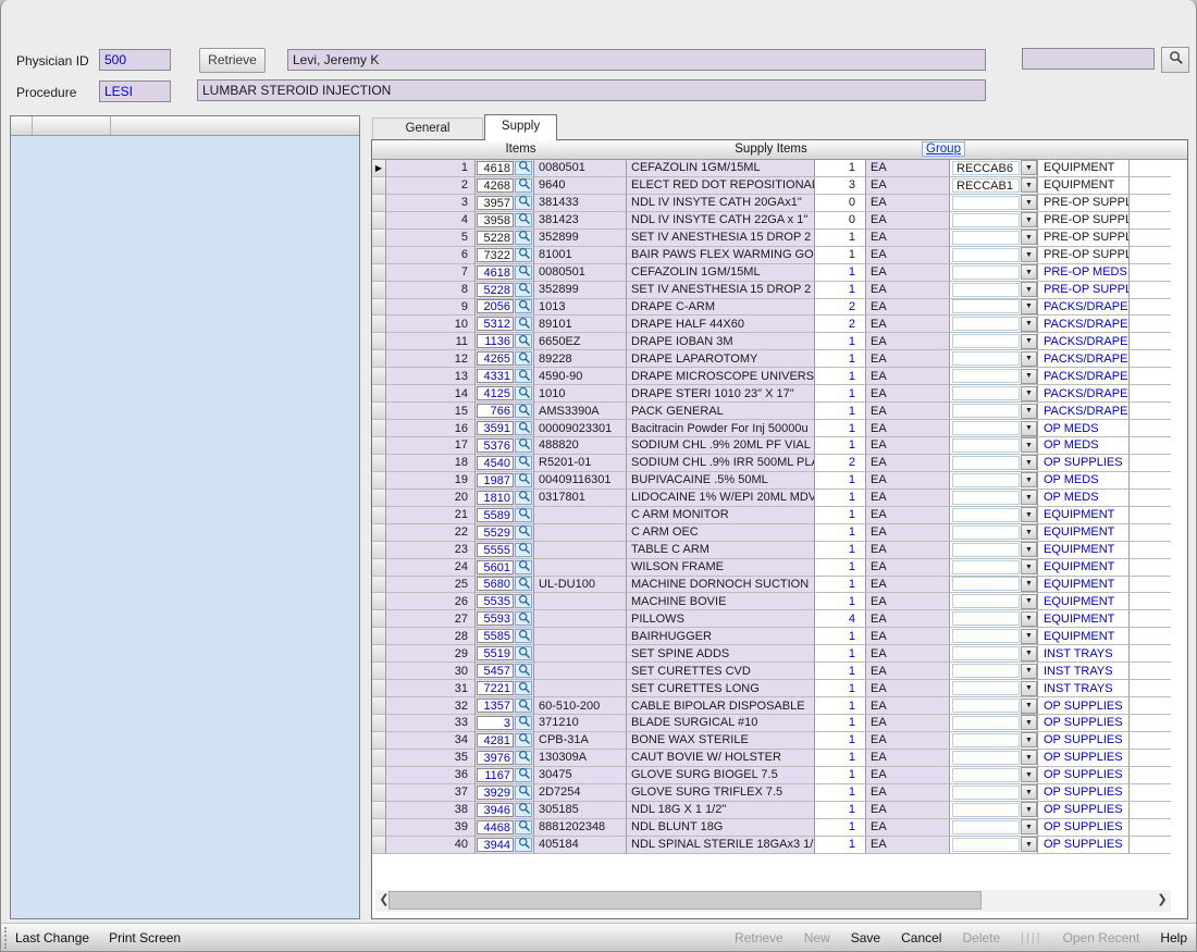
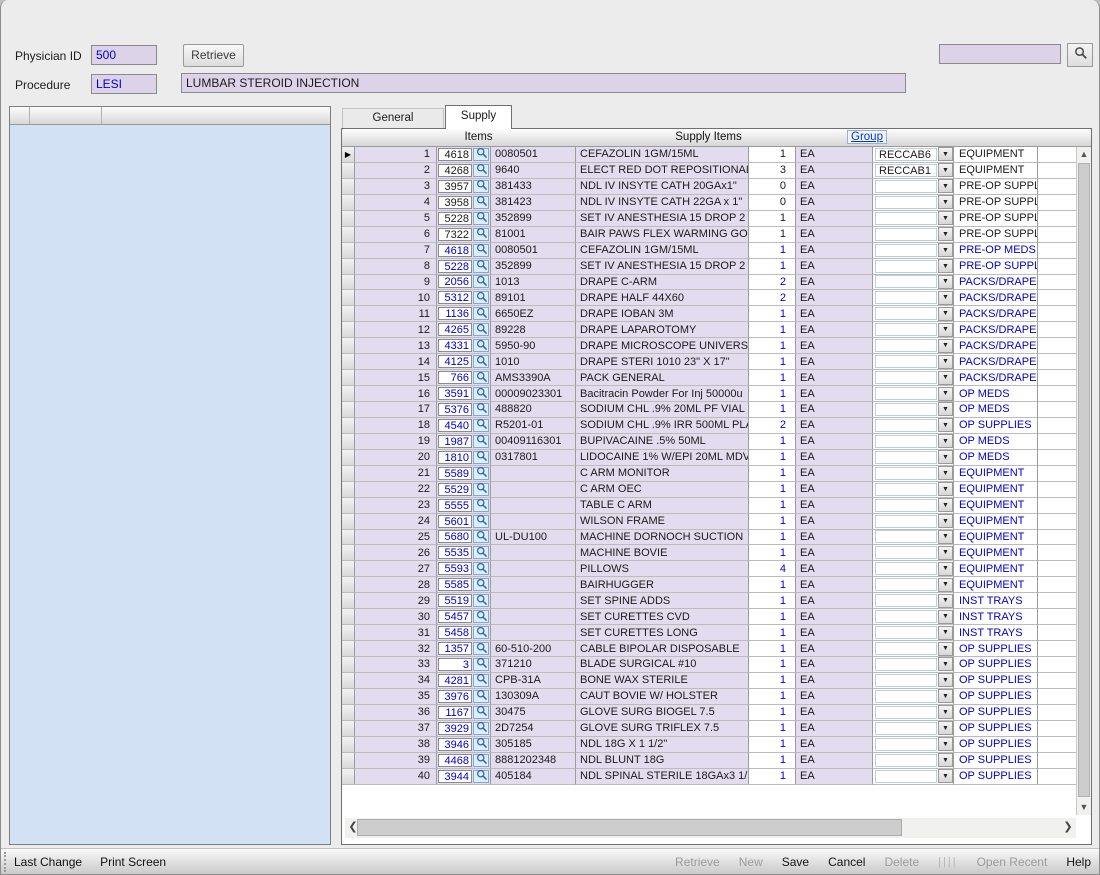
  Physician ID
  500
  Retrieve
- Levi, Jeremy K
  Procedure
  LESI
  LUMBAR STEROID INJECTION
  Supply Items
  Supply Items
  Group
  ▶
  1
  4618
  0080501
  CEFAZOLIN 1GM/15ML
  1
  EA
  RECCAB6
  EQUIPMENT
  2
  4268
  9640
  ELECT RED DOT REPOSITIONA
  3
  EA
  RECCAB1
  EQUIPMENT
  3
  3957
  381433
  NDL IV INSYTE CATH 20GAx1"
  0
  EA
  PRE-OP SUPP
  4
  3958
  381423
  NDL IV INSYTE CATH 22GA x 1"
  0
  EA
  PRE-OP SUPP
  5
  5228
  352899
  SET IV ANESTHESIA 15 DROP 2
  1
  EA
  PRE-OP SUPP
  6
  7322
  81001
  BAIR PAWS FLEX WARMING GO
  1
  EA
  PRE-OP SUPP
  7
  4618
  0080501
  CEFAZOLIN 1GM/15ML
  1
  EA
  PRE-OP MEDS
  8
  5228
  352899
  SET IV ANESTHESIA 15 DROP 2
  1
  EA
  PRE-OP SUPP
  9
  2056
  1013
  DRAPE C-ARM
  2
  EA
  PACKS/DRAPE
  10
  5312
  89101
  DRAPE HALF 44X60
  2
  EA
  PACKS/DRAPE
  11
  1136
  6650EZ
  DRAPE IOBAN 3M
  1
  EA
  PACKS/DRAPE
  12
  4265
  89228
  DRAPE LAPAROTOMY
  1
  EA
  PACKS/DRAPE
  13
  4331
- 4590-90
+ 5950-90
  DRAPE MICROSCOPE UNIVERS
  1
  EA
  PACKS/DRAPE
  14
  4125
  1010
  DRAPE STERI 1010 23" X 17"
  1
  EA
  PACKS/DRAPE
  15
  766
  AMS3390A
  PACK GENERAL
  1
  EA
  PACKS/DRAPE
  16
  3591
  00009023301
  Bacitracin Powder For Inj 50000u
  1
  EA
  OP MEDS
  17
  5376
  488820
  SODIUM CHL .9% 20ML PF VIAL
  1
  EA
  OP MEDS
  18
  4540
  R5201-01
  SODIUM CHL .9% IRR 500ML PL
  2
  EA
  OP SUPPLIES
  19
  1987
  00409116301
  BUPIVACAINE .5% 50ML
  1
  EA
  OP MEDS
  20
  1810
  0317801
  LIDOCAINE 1% W/EPI 20ML MDV
  1
  EA
  OP MEDS
  21
  5589
  C ARM MONITOR
  1
  EA
  EQUIPMENT
  22
  5529
  C ARM OEC
  1
  EA
  EQUIPMENT
  23
  5555
  TABLE C ARM
  1
  EA
  EQUIPMENT
  24
  5601
  WILSON FRAME
  1
  EA
  EQUIPMENT
  25
  5680
  UL-DU100
  MACHINE DORNOCH SUCTION
  1
  EA
  EQUIPMENT
  26
  5535
  MACHINE BOVIE
  1
  EA
  EQUIPMENT
  27
  5593
  PILLOWS
  4
  EA
  EQUIPMENT
  28
  5585
  BAIRHUGGER
  1
  EA
  EQUIPMENT
  29
  5519
  SET SPINE ADDS
  1
  EA
  INST TRAYS
  30
  5457
  SET CURETTES CVD
  1
  EA
  INST TRAYS
  31
- 7221
+ 5458
  SET CURETTES LONG
  1
  EA
  INST TRAYS
  32
  1357
  60-510-200
  CABLE BIPOLAR DISPOSABLE
  1
  EA
  OP SUPPLIES
  33
  3
  371210
  BLADE SURGICAL #10
  1
  EA
  OP SUPPLIES
  34
  4281
  CPB-31A
  BONE WAX STERILE
  1
  EA
  OP SUPPLIES
  35
  3976
  130309A
  CAUT BOVIE W/ HOLSTER
  1
  EA
  OP SUPPLIES
  36
  1167
  30475
  GLOVE SURG BIOGEL 7.5
  1
  EA
  OP SUPPLIES
  37
  3929
  2D7254
  GLOVE SURG TRIFLEX 7.5
  1
  EA
  OP SUPPLIES
  38
  3946
  305185
  NDL 18G X 1 1/2"
  1
  EA
  OP SUPPLIES
  39
  4468
  8881202348
  NDL BLUNT 18G
  1
  EA
  OP SUPPLIES
  40
  3944
  405184
  NDL SPINAL STERILE 18GAx3 1/
  1
  EA
  OP SUPPLIES
+ ▲
+ ▼
  ❮
  ❯
  Last Change
  Print Screen
  Retrieve
  New
  Save
  Cancel
  Delete
  ||||
  Open Recent
  Help
